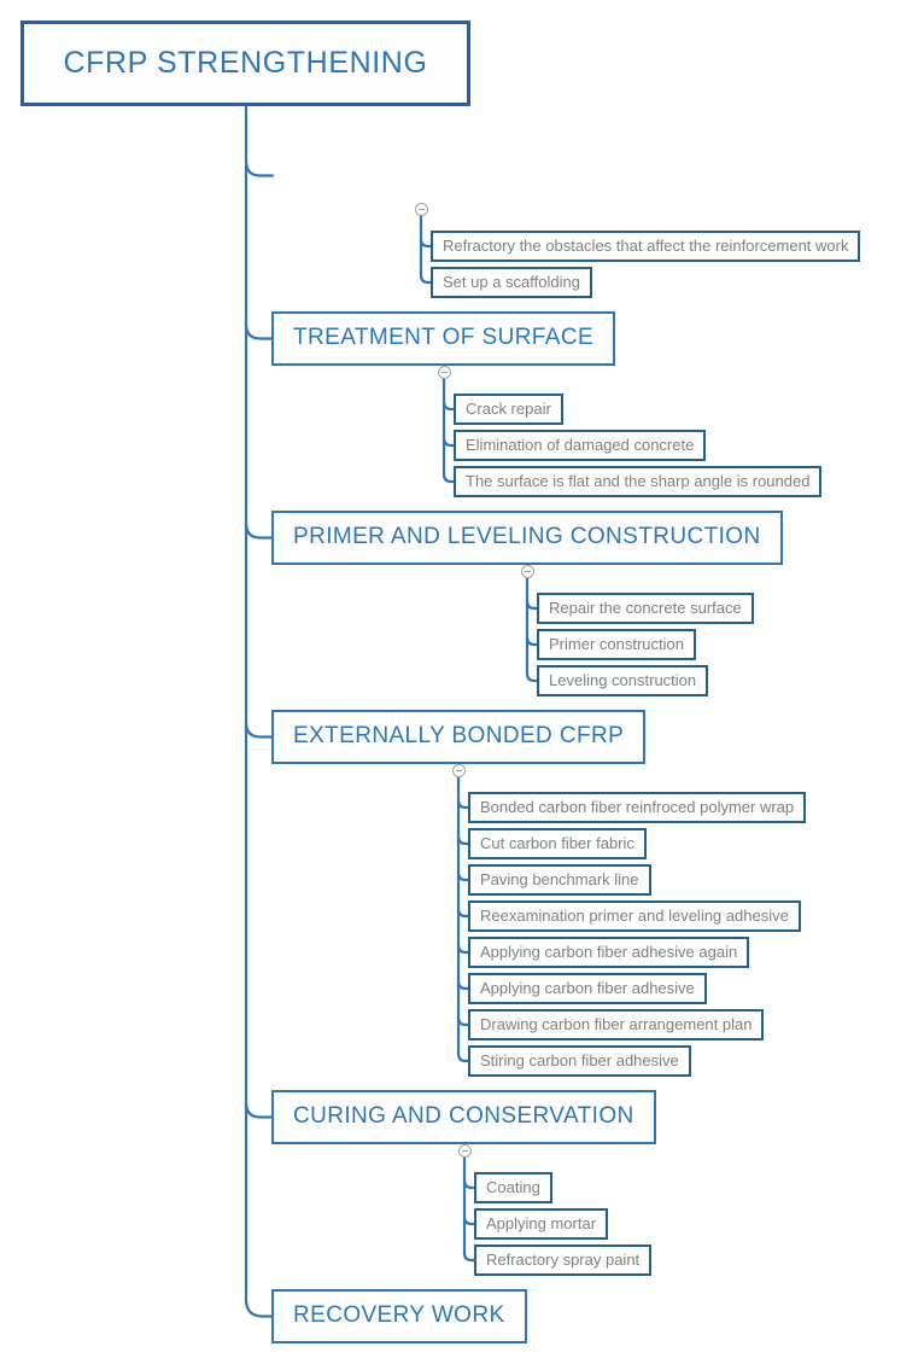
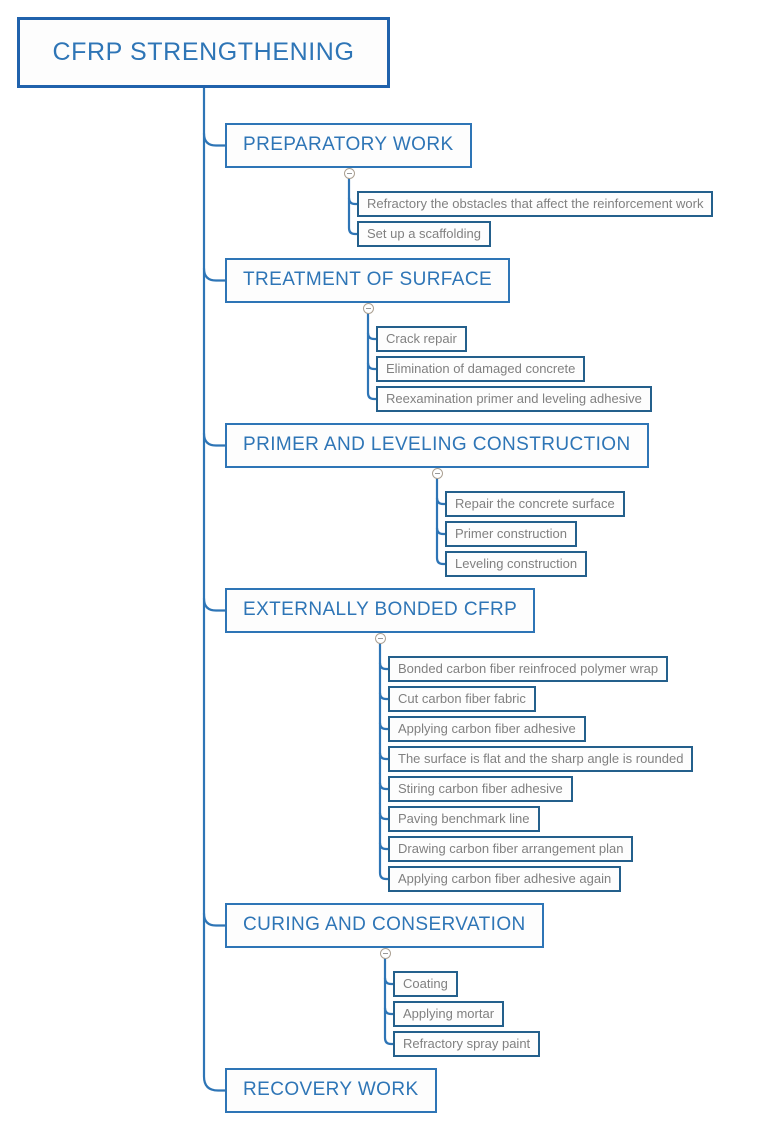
  CFRP STRENGTHENING
+ PREPARATORY WORK
  Refractory the obstacles that affect the reinforcement work
  Set up a scaffolding
  TREATMENT OF SURFACE
  Crack repair
  Elimination of damaged concrete
- The surface is flat and the sharp angle is rounded
+ Reexamination primer and leveling adhesive
  PRIMER AND LEVELING CONSTRUCTION
  Repair the concrete surface
  Primer construction
  Leveling construction
  EXTERNALLY BONDED CFRP
  Bonded carbon fiber reinfroced polymer wrap
  Cut carbon fiber fabric
- Paving benchmark line
+ Applying carbon fiber adhesive
- Reexamination primer and leveling adhesive
+ The surface is flat and the sharp angle is rounded
- Applying carbon fiber adhesive again
+ Stiring carbon fiber adhesive
- Applying carbon fiber adhesive
+ Paving benchmark line
  Drawing carbon fiber arrangement plan
- Stiring carbon fiber adhesive
+ Applying carbon fiber adhesive again
  CURING AND CONSERVATION
  Coating
  Applying mortar
  Refractory spray paint
  RECOVERY WORK
